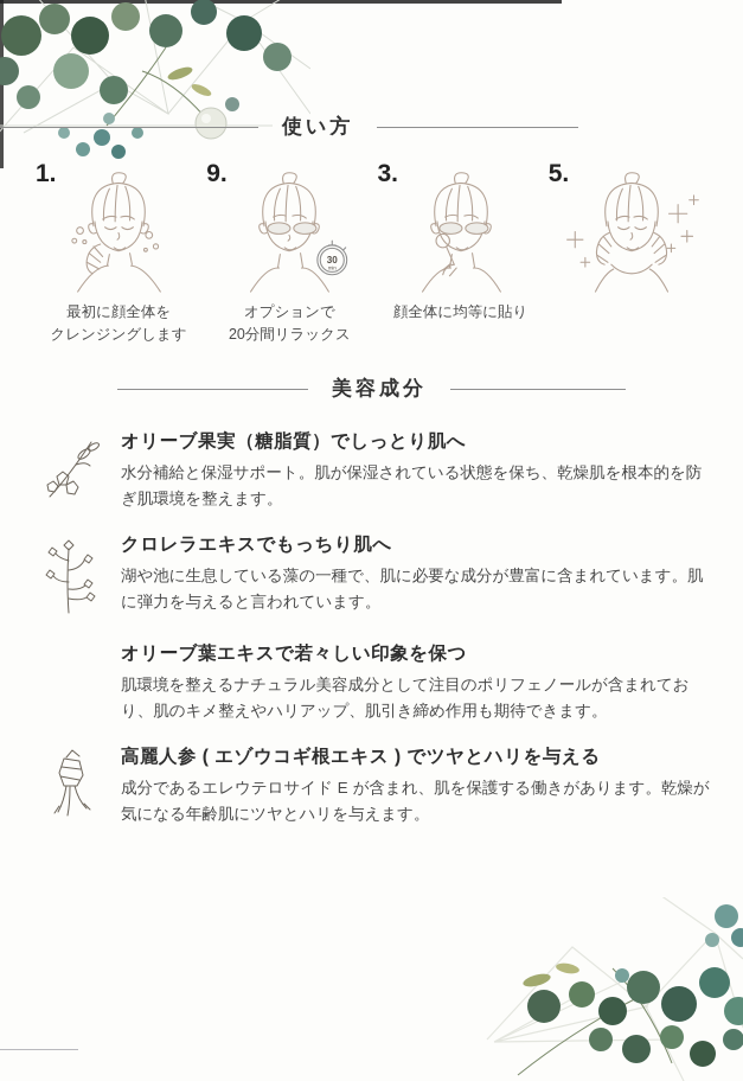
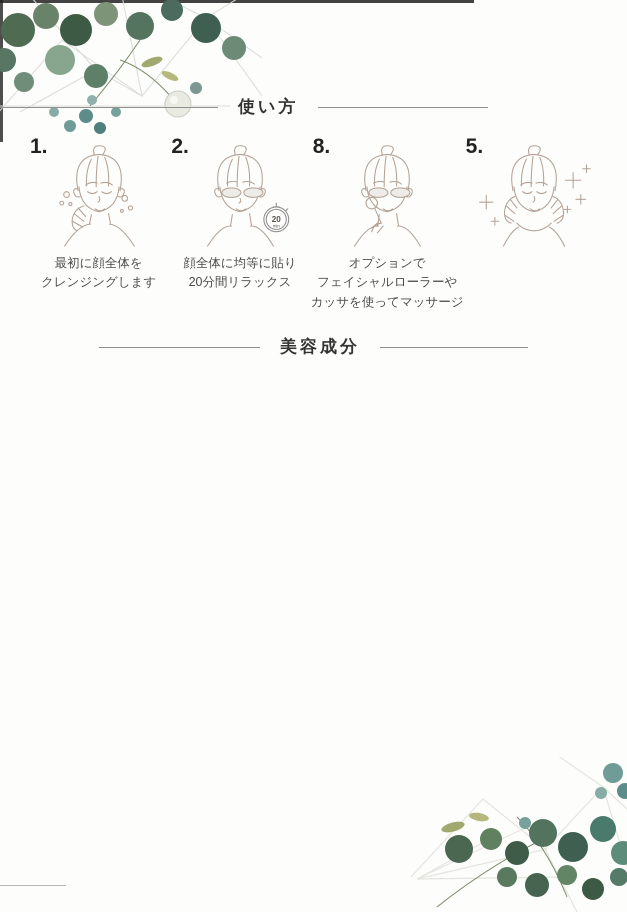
  使い方
  1.
  最初に顔全体を
  クレンジングします
- 9.
+ 2.
- 30
+ 20
- オプションで
+ 顔全体に均等に貼り
  20分間リラックス
- 3.
+ 8.
- 顔全体に均等に貼り
+ オプションで
+ フェイシャルローラーや
+ カッサを使ってマッサージ
  5.
  美容成分
- オリーブ果実（糖脂質）でしっとり肌へ
- 水分補給と保湿サポート。肌が保湿されている状態を保ち、乾燥肌を根本的を防ぎ肌環境を整えます。
- クロレラエキスでもっちり肌へ
- 湖や池に生息している藻の一種で、肌に必要な成分が豊富に含まれています。肌に弾力を与えると言われています。
- オリーブ葉エキスで若々しい印象を保つ
- 肌環境を整えるナチュラル美容成分として注目のポリフェノールが含まれており、肌のキメ整えやハリアップ、肌引き締め作用も期待できます。
- 高麗人参 ( エゾウコギ根エキス ) でツヤとハリを与える
- 成分であるエレウテロサイド E が含まれ、肌を保護する働きがあります。乾燥が気になる年齢肌にツヤとハリを与えます。
